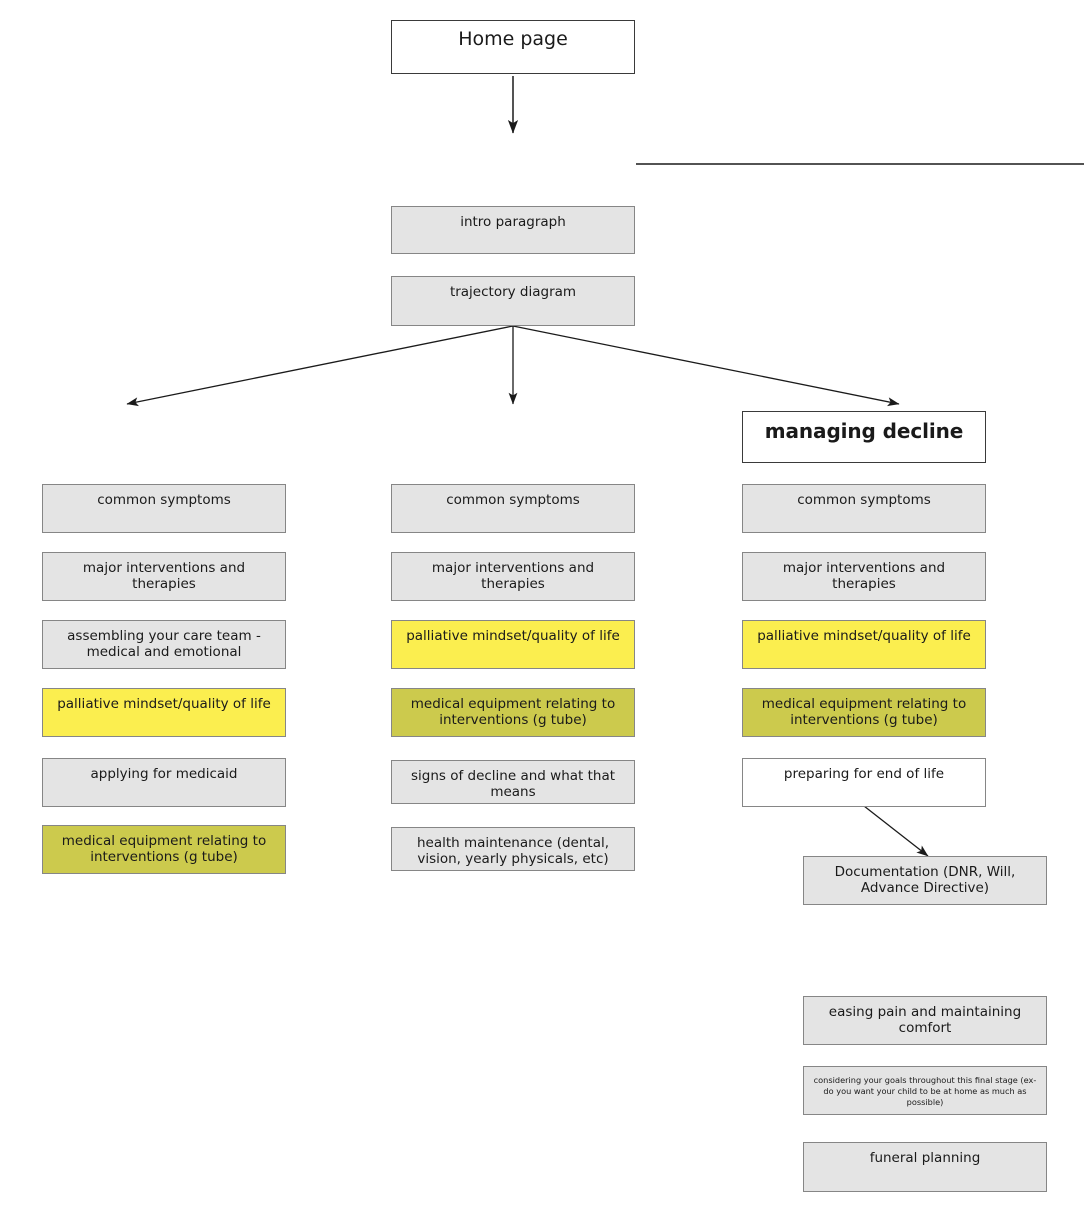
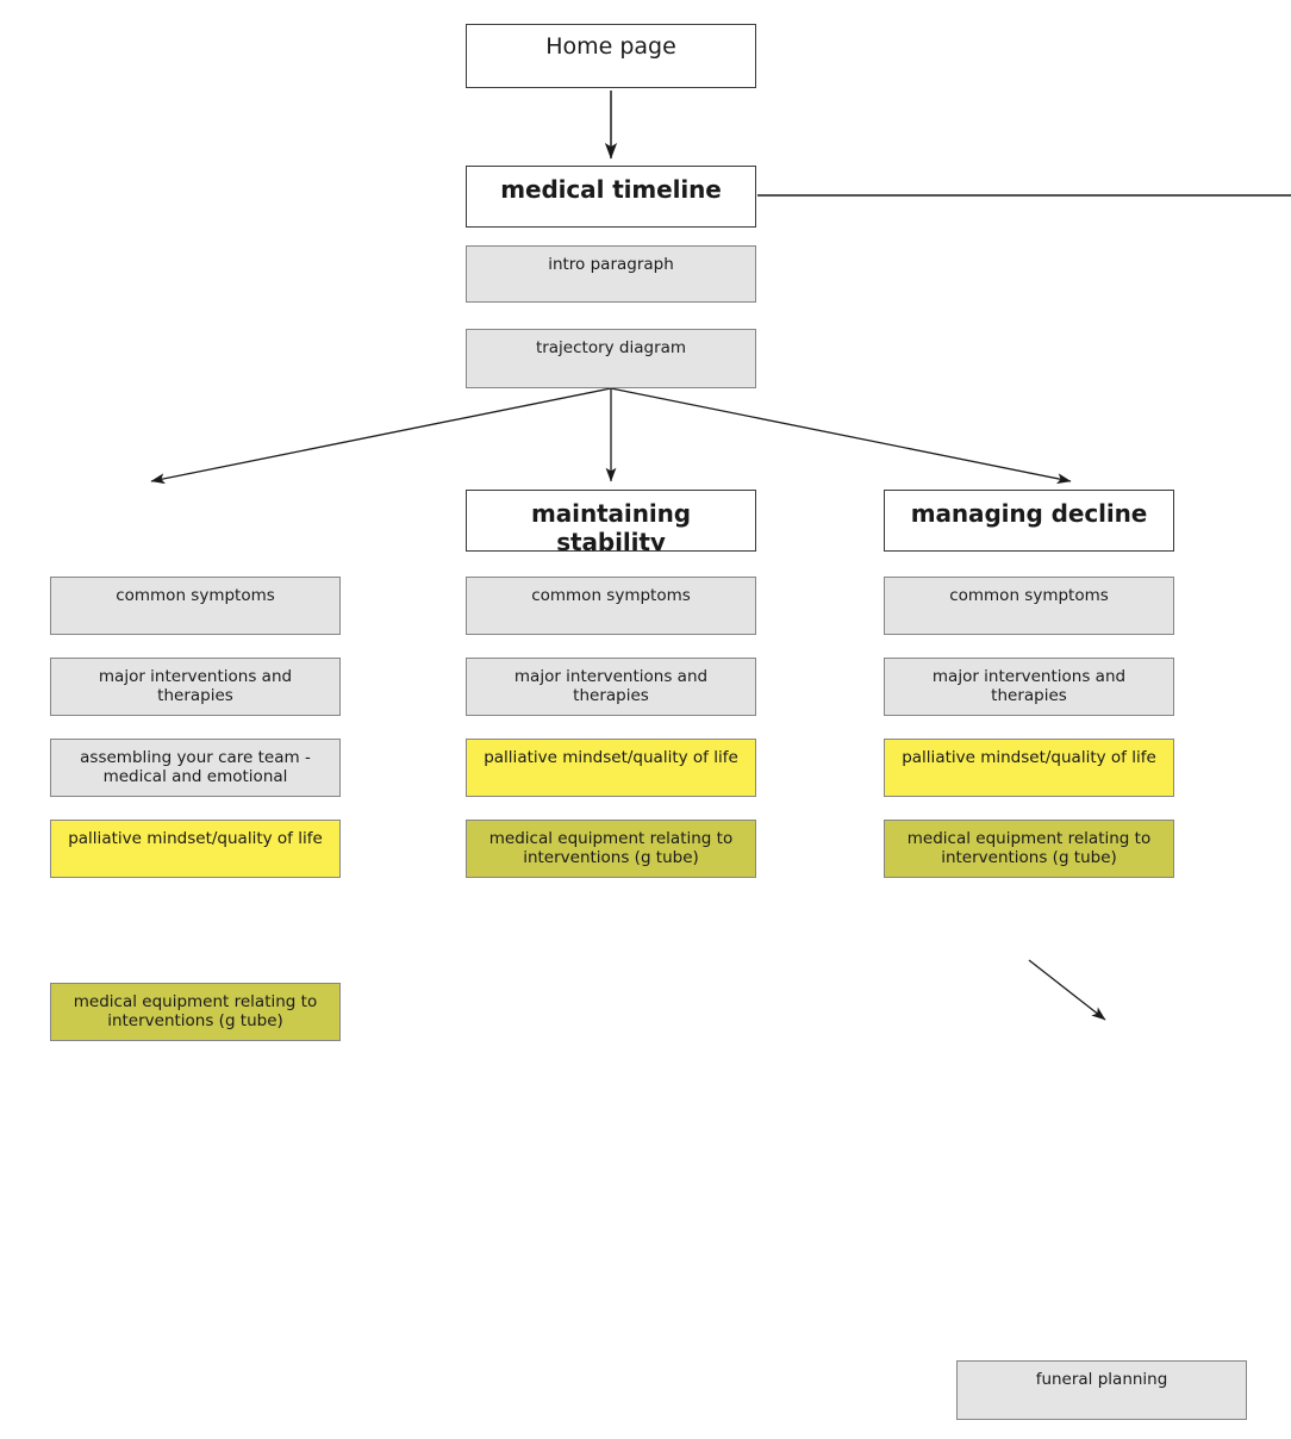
  Home page
+ medical timeline
  intro paragraph
  trajectory diagram
  common symptoms
  major interventions and therapies
  assembling your care team - medical and emotional
  palliative mindset/quality of life
- applying for medicaid
  medical equipment relating to interventions (g tube)
+ maintaining stability
  common symptoms
  major interventions and therapies
  palliative mindset/quality of life
  medical equipment relating to interventions (g tube)
- signs of decline and what that means
- health maintenance (dental, vision, yearly physicals, etc)
  managing decline
  common symptoms
  major interventions and therapies
  palliative mindset/quality of life
  medical equipment relating to interventions (g tube)
- preparing for end of life
- Documentation (DNR, Will, Advance Directive)
- easing pain and maintaining comfort
- considering your goals throughout this final stage (ex-do you want your child to be at home as much as possible)
  funeral planning
